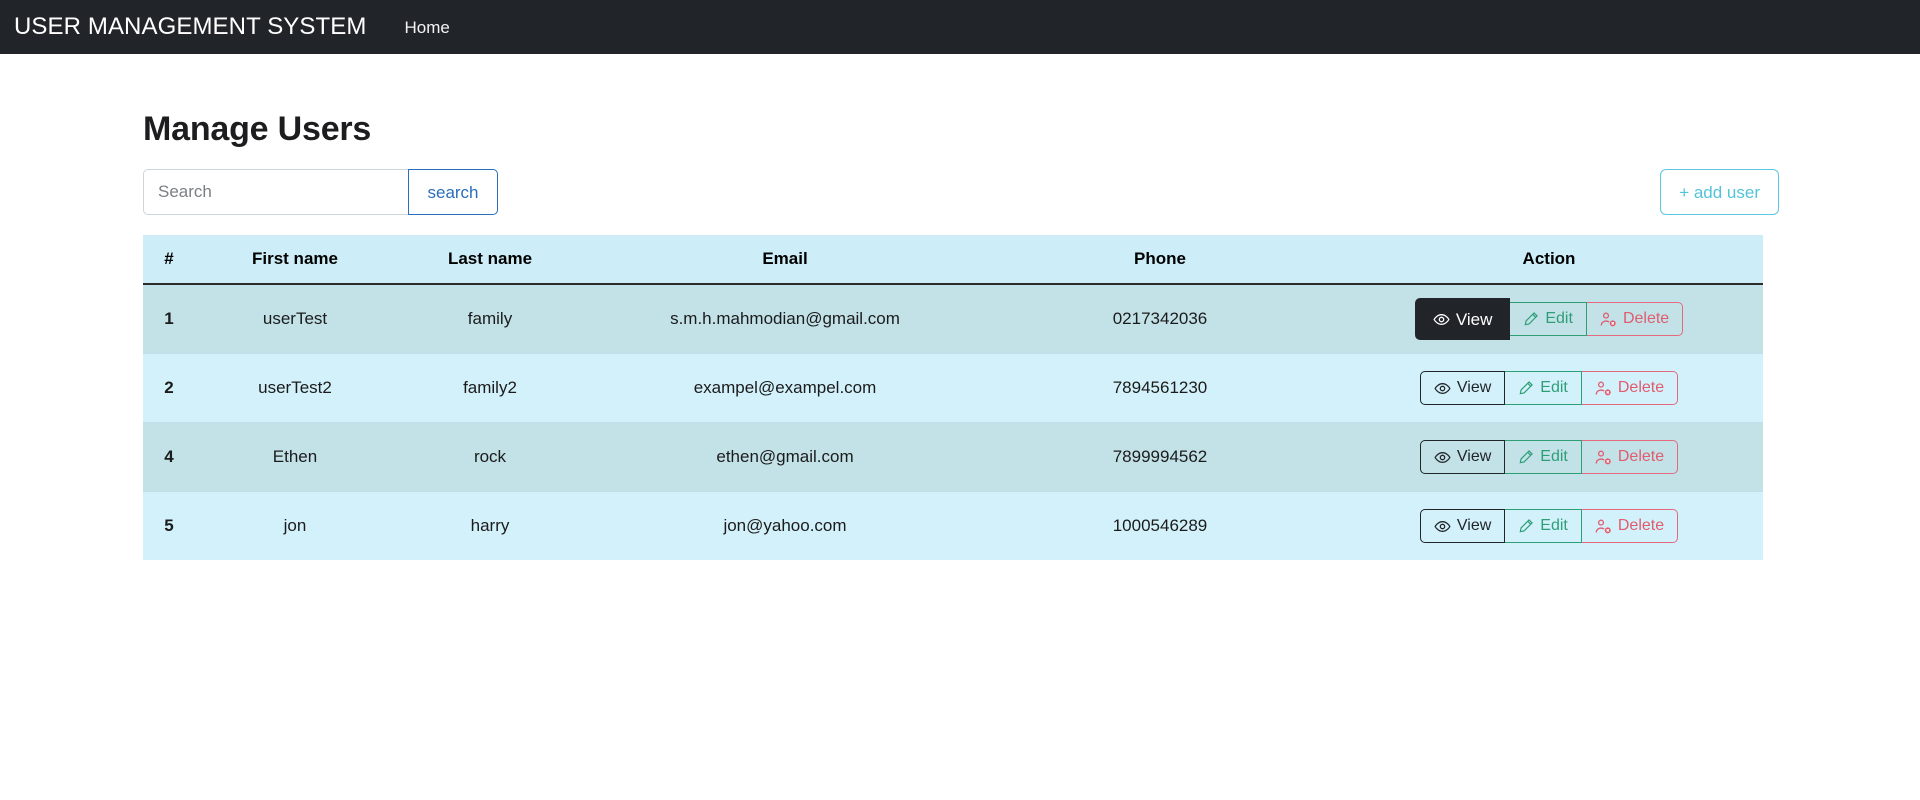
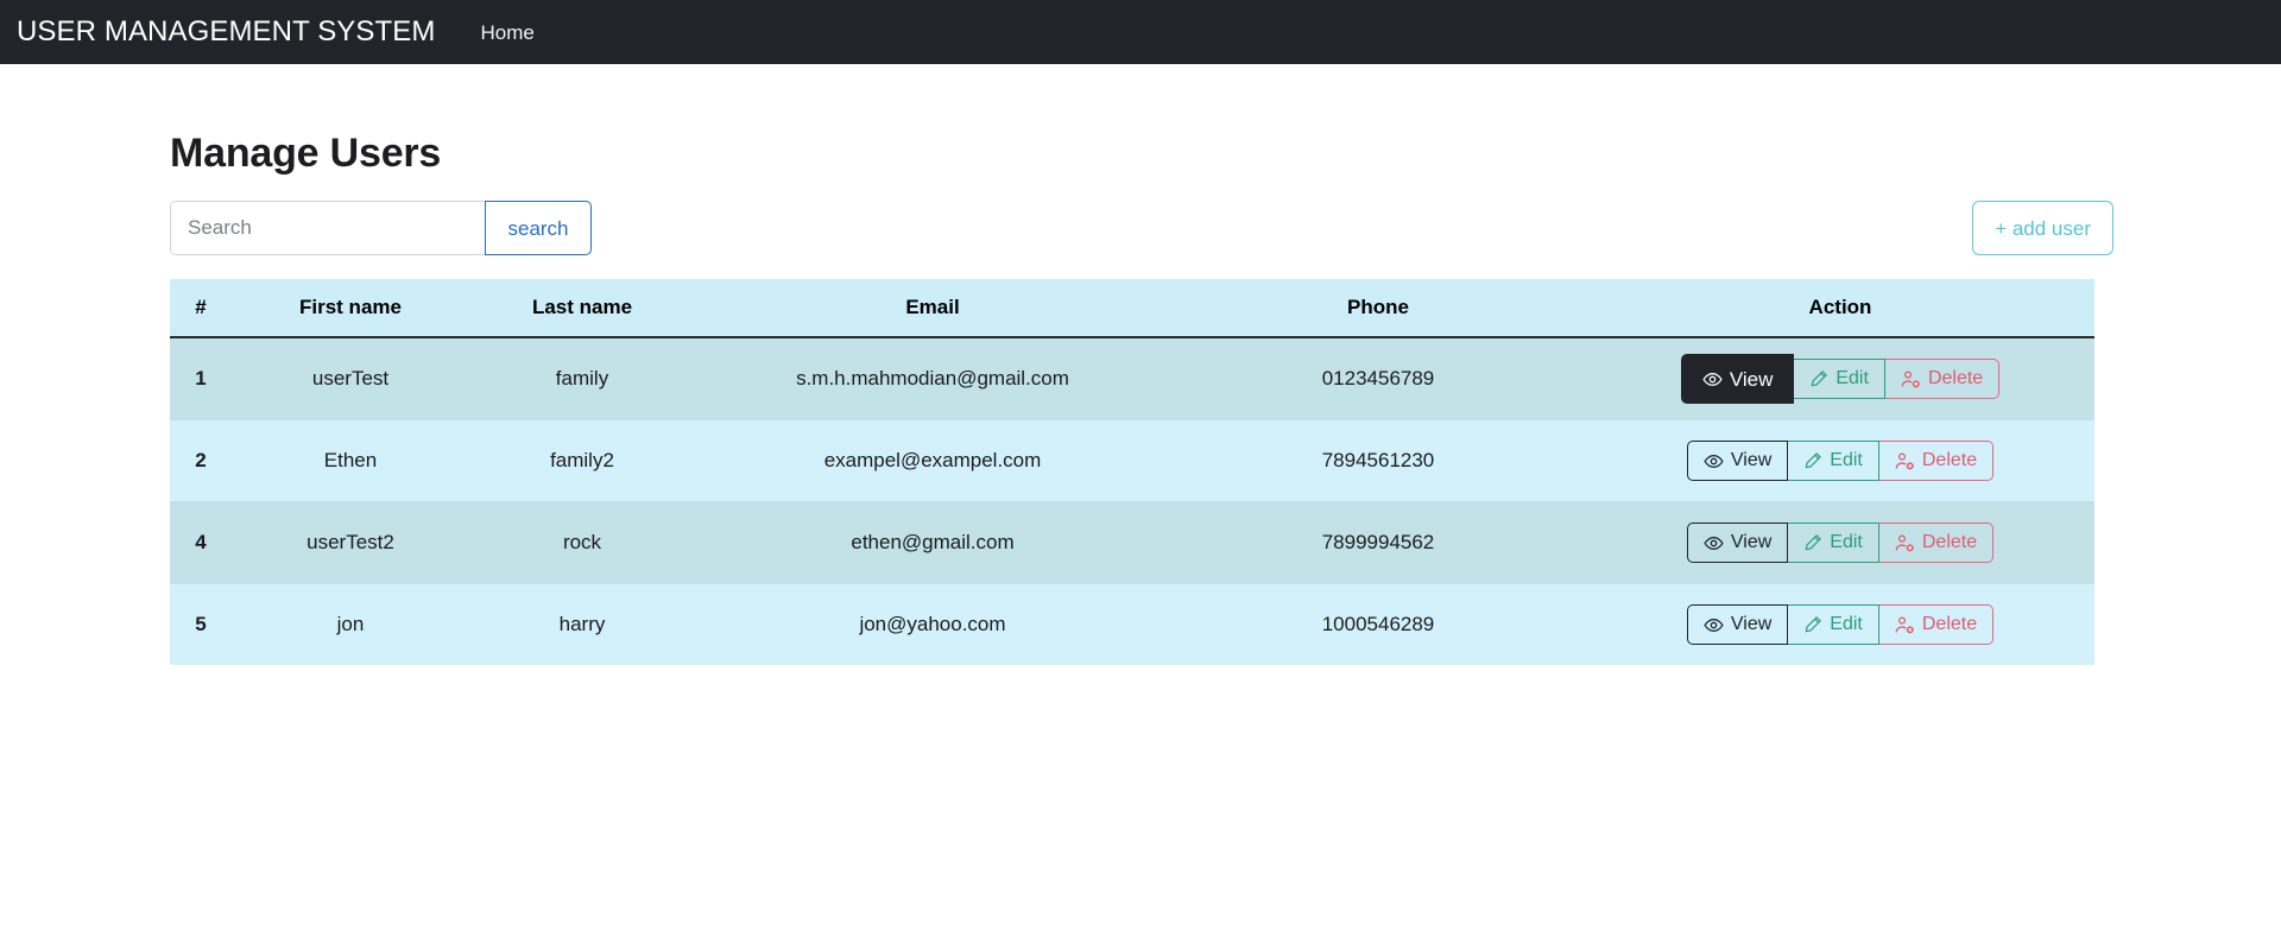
  USER MANAGEMENT SYSTEM
  Home
  Manage Users
  Search
  search
  + add user
  #	First name	Last name	Email	Phone	Action
- 1	userTest	family	s.m.h.mahmodian@gmail.com	0217342036	View Edit Delete
+ 1	userTest	family	s.m.h.mahmodian@gmail.com	0123456789	View Edit Delete
- 2	userTest2	family2	exampel@exampel.com	7894561230	View Edit Delete
+ 2	Ethen	family2	exampel@exampel.com	7894561230	View Edit Delete
- 4	Ethen	rock	ethen@gmail.com	7899994562	View Edit Delete
+ 4	userTest2	rock	ethen@gmail.com	7899994562	View Edit Delete
  5	jon	harry	jon@yahoo.com	1000546289	View Edit Delete
